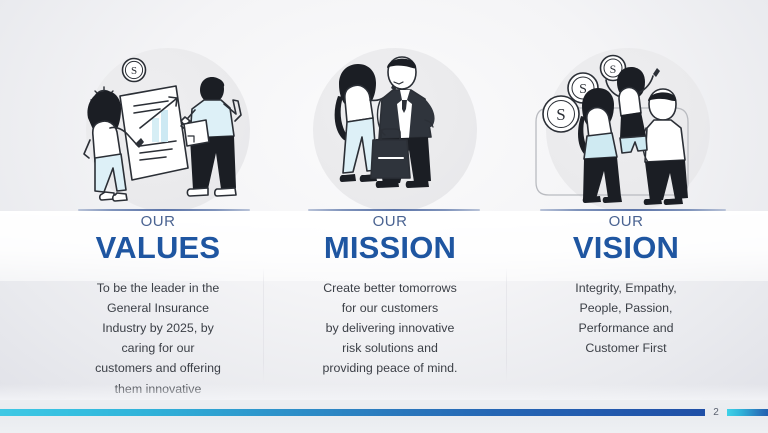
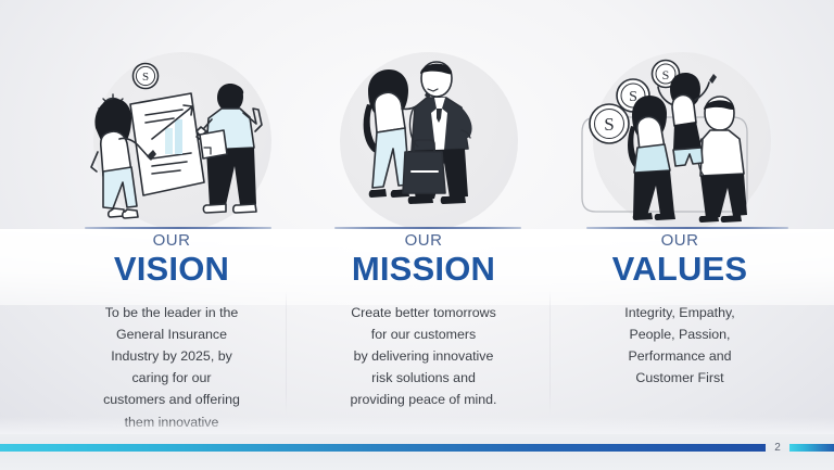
  S
  S
  S
  S
  OUR
- VALUES
+ VISION
  To be the leader in the
  General Insurance
  Industry by 2025, by
  caring for our
  customers and offering
  OUR
  MISSION
  Create better tomorrows
  for our customers
  by delivering innovative
  risk solutions and
  providing peace of mind.
  OUR
- VISION
+ VALUES
  Integrity, Empathy,
  People, Passion,
  Performance and
  Customer First
  2
